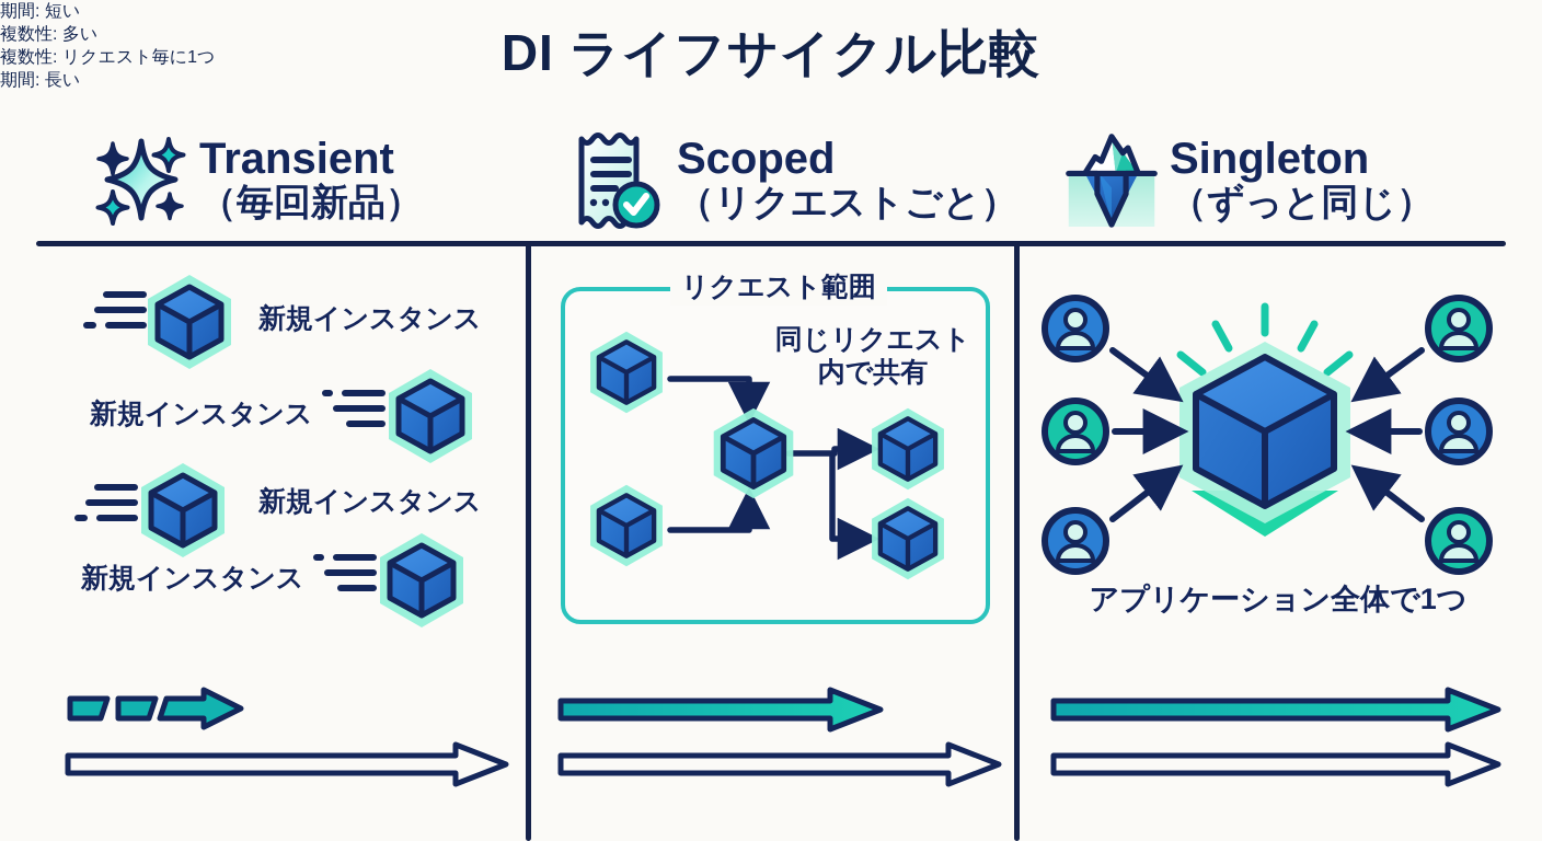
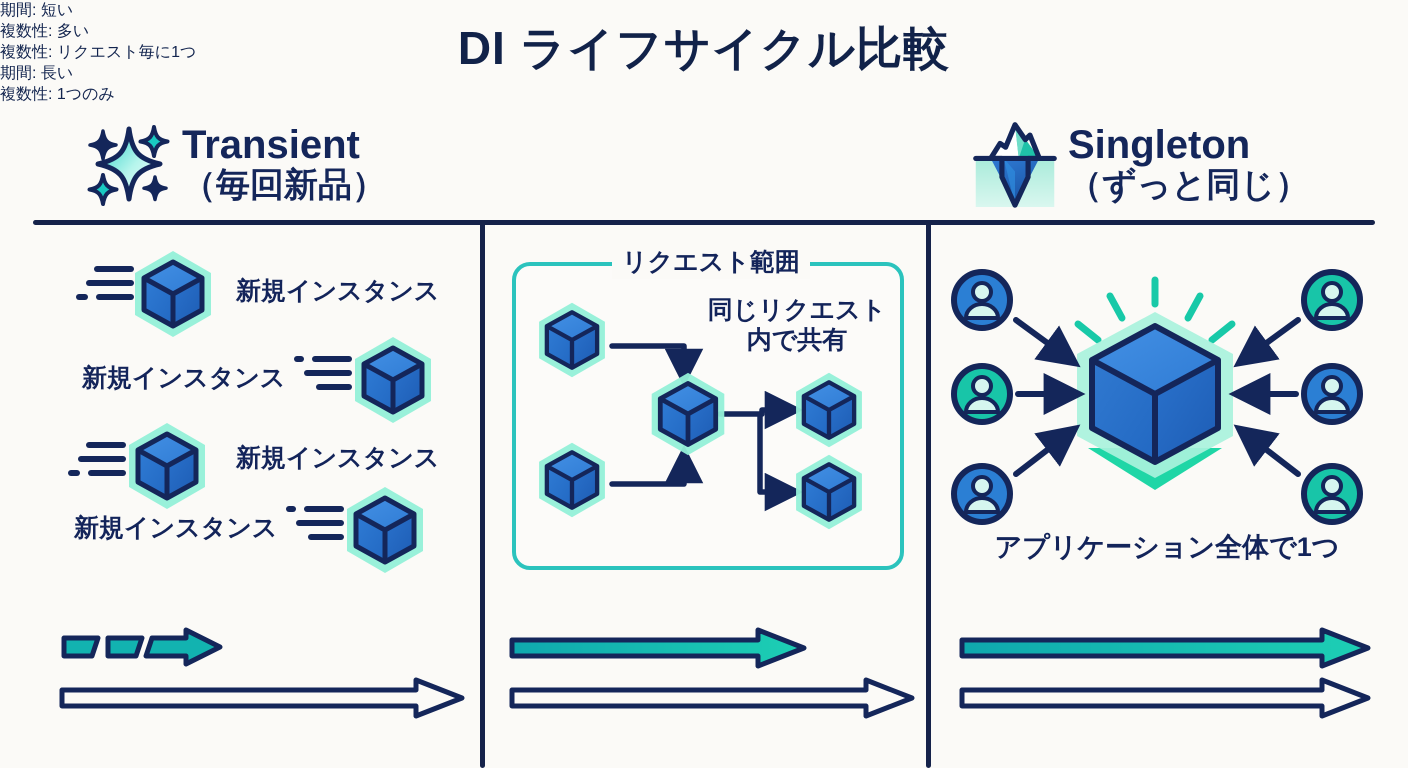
  DI ライフサイクル比較
  Transient
  （毎回新品）
- Scoped
- （リクエストごと）
  Singleton
  （ずっと同じ）
  新規インスタンス
  新規インスタンス
  新規インスタンス
  新規インスタンス
  リクエスト範囲
  同じリクエスト内で共有
  アプリケーション全体で1つ
  期間: 短い
  複数性: 多い
  複数性: リクエスト毎に1つ
  期間: 長い
+ 複数性: 1つのみ
